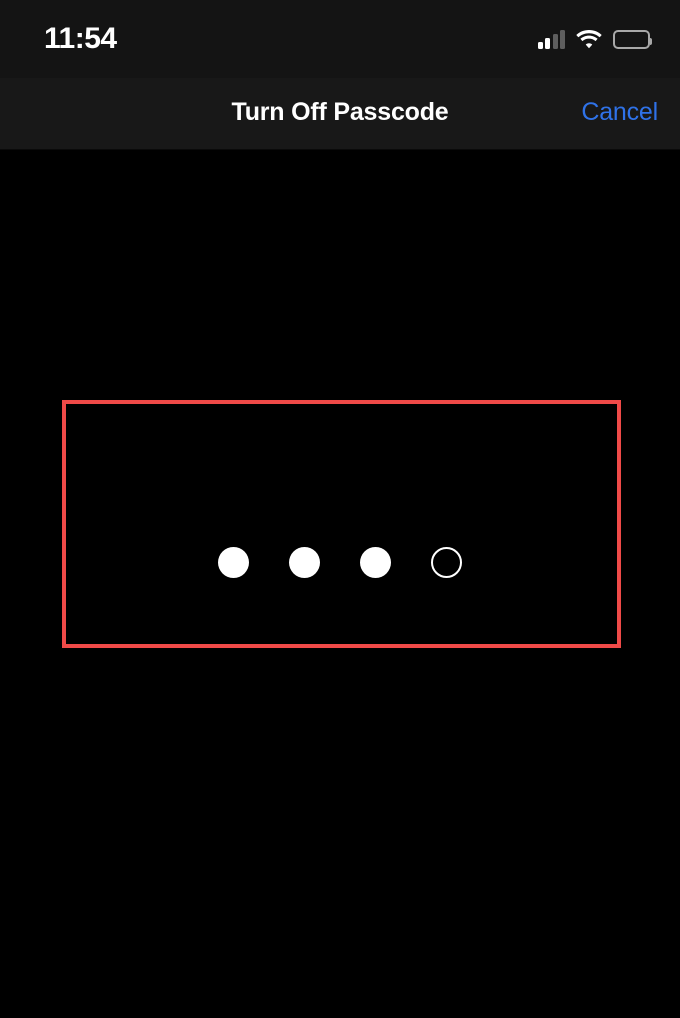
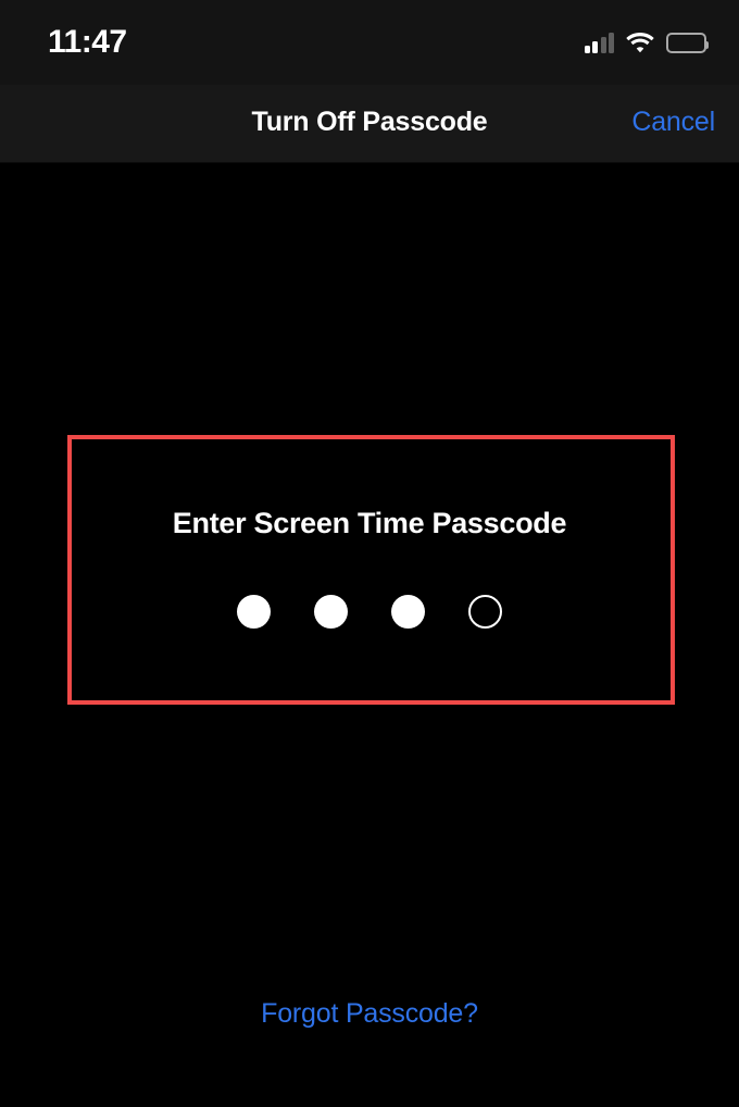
- 11:54
+ 11:47
  Turn Off Passcode
  Cancel
+ Enter Screen Time Passcode
+ Forgot Passcode?
